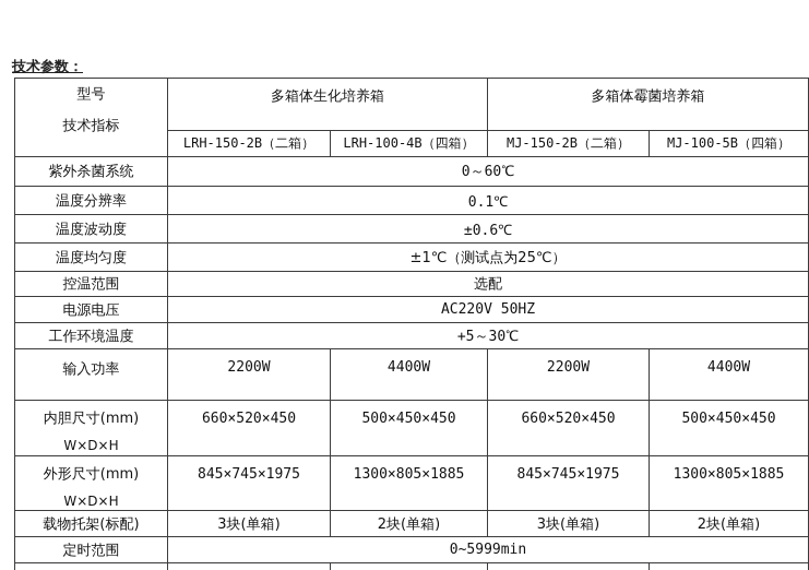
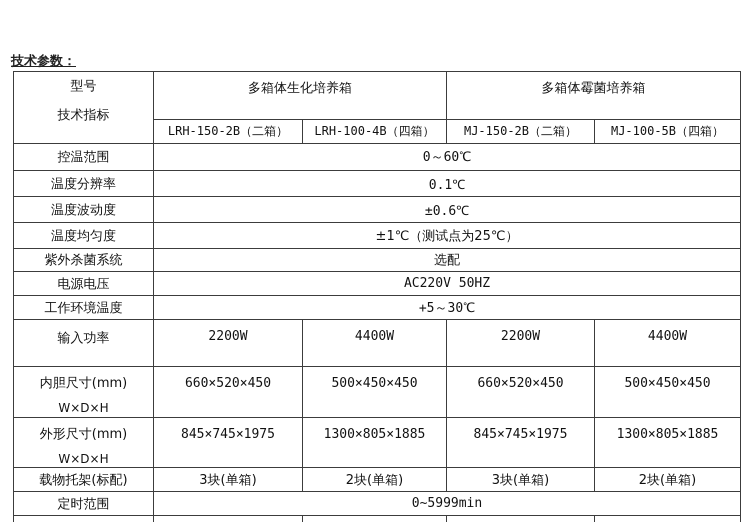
  技术参数：
  型号 技术指标	多箱体生化培养箱	多箱体霉菌培养箱
  LRH-150-2B（二箱）	LRH-100-4B（四箱）	MJ-150-2B（二箱）	MJ-100-5B（四箱）
- 紫外杀菌系统	0～60℃
+ 控温范围	0～60℃
  温度分辨率	0.1℃
  温度波动度	±0.6℃
  温度均匀度	±1℃（测试点为25℃）
- 控温范围	选配
+ 紫外杀菌系统	选配
  电源电压	AC220V 50HZ
  工作环境温度	+5～30℃
  输入功率	2200W	4400W	2200W	4400W
  内胆尺寸(mm) W×D×H	660×520×450	500×450×450	660×520×450	500×450×450
  外形尺寸(mm) W×D×H	845×745×1975	1300×805×1885	845×745×1975	1300×805×1885
  载物托架(标配)	3块(单箱)	2块(单箱)	3块(单箱)	2块(单箱)
  定时范围	0~5999min
